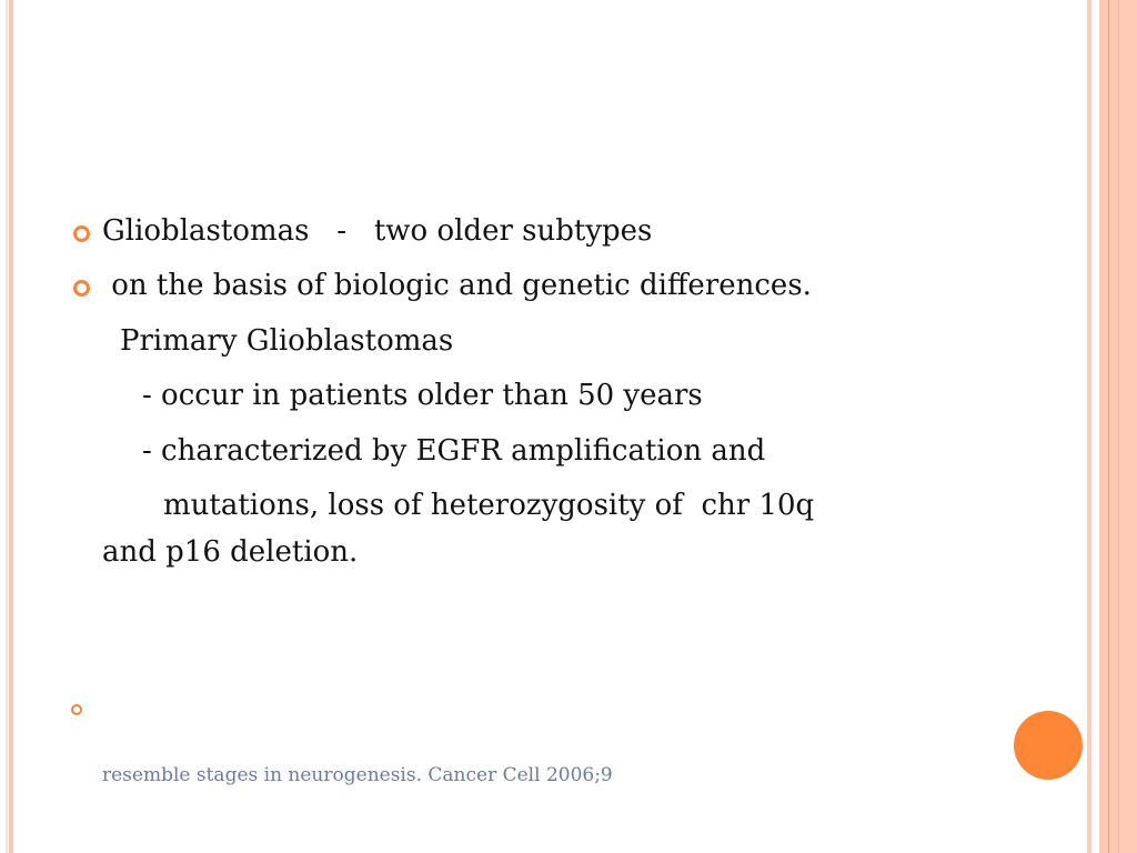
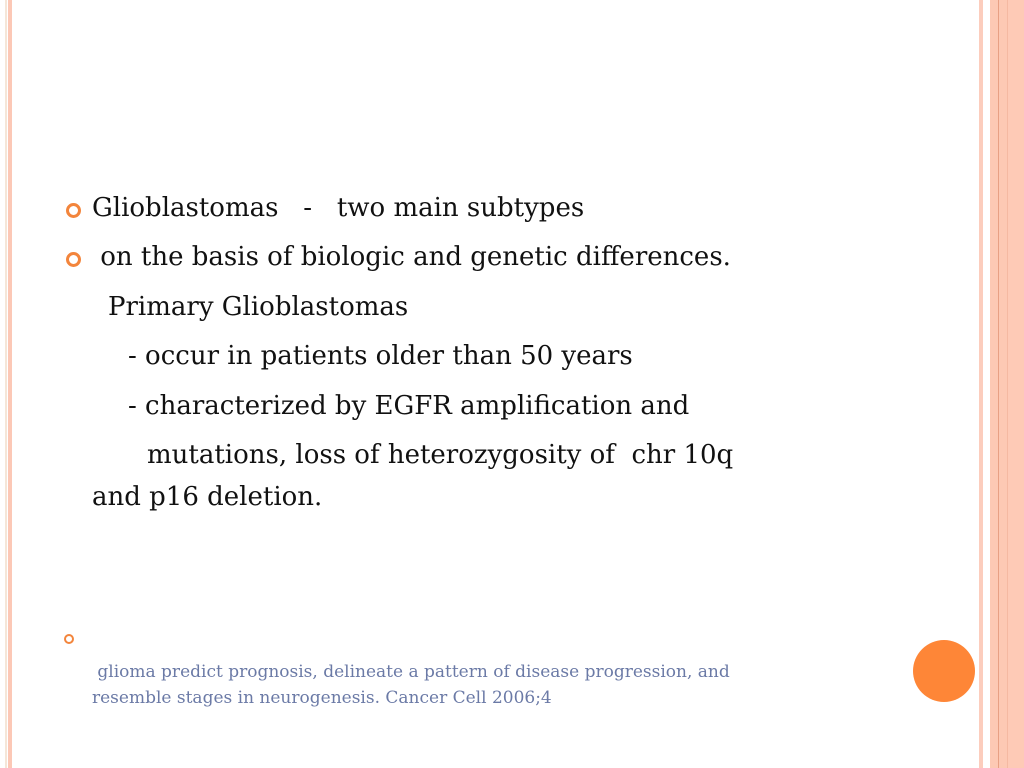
- Glioblastomas - two older subtypes
+ Glioblastomas - two main subtypes
  on the basis of biologic and genetic differences.
  Primary Glioblastomas
  - occur in patients older than 50 years
  - characterized by EGFR amplification and
  mutations, loss of heterozygosity of chr 10q
  and p16 deletion.
+ glioma predict prognosis, delineate a pattern of disease progression, and
- resemble stages in neurogenesis. Cancer Cell 2006;9
+ resemble stages in neurogenesis. Cancer Cell 2006;4
